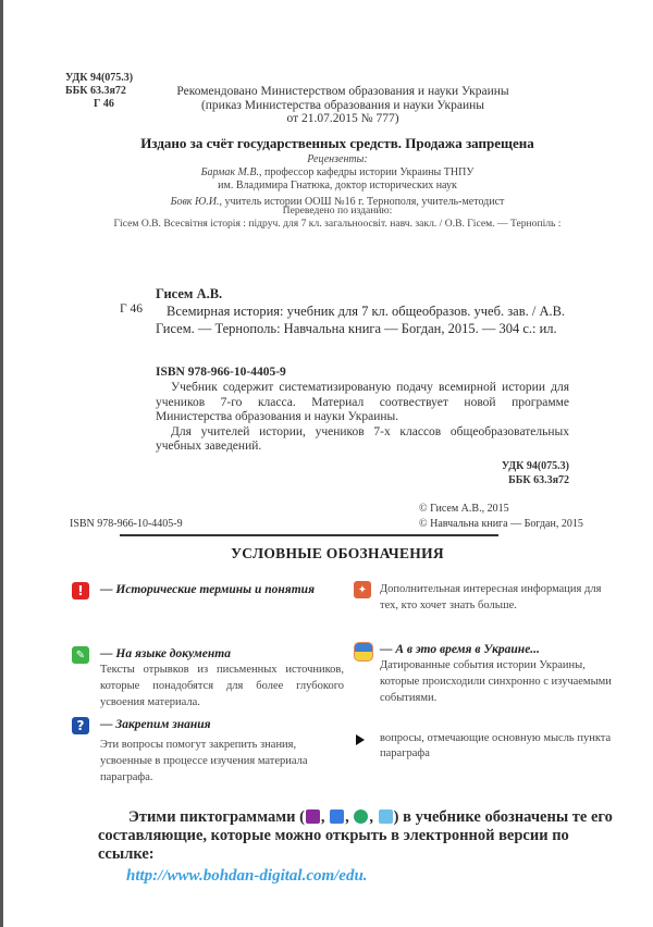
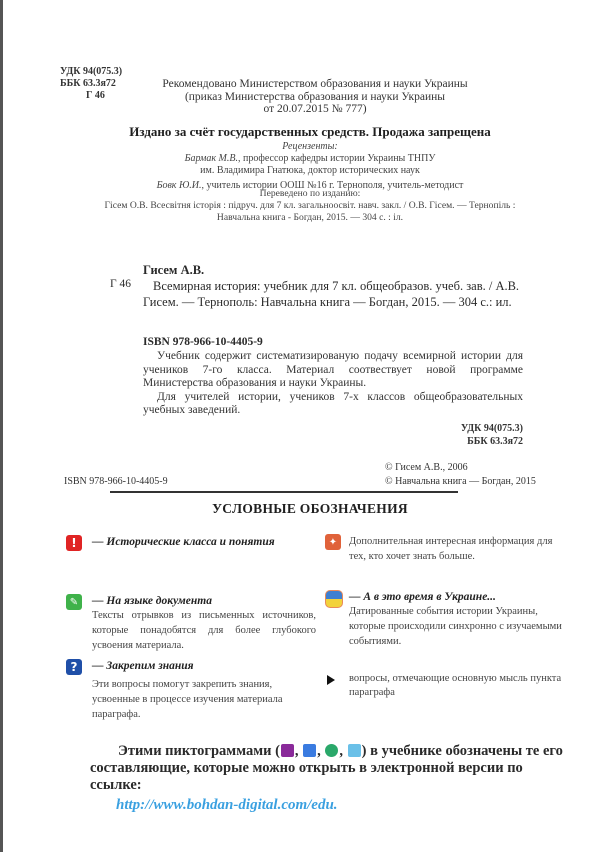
  УДК 94(075.3)
  ББК 63.3я72
  Г 46
  Рекомендовано Министерством образования и науки Украины
  (приказ Министерства образования и науки Украины
- от 21.07.2015 № 777)
+ от 20.07.2015 № 777)
  Издано за счёт государственных средств. Продажа запрещена
  Рецензенты:
  Бармак М.В., профессор кафедры истории Украины ТНПУ
  им. Владимира Гнатюка, доктор исторических наук
  Бовк Ю.И., учитель истории ООШ №16 г. Тернополя, учитель-методист
  Переведено по изданию:
  Гісем О.В. Всесвітня історія : підруч. для 7 кл. загальноосвіт. навч. закл. / О.В. Гісем. — Тернопіль :
+ Навчальна книга - Богдан, 2015. — 304 с. : іл.
  Гисем А.В.
  Г 46
  Всемирная история: учебник для 7 кл. общеобразов. учеб. зав. / А.В. Гисем. — Тернополь: Навчальна книга — Богдан, 2015. — 304 с.: ил.
  ISBN 978-966-10-4405-9
  Учебник содержит систематизированую подачу всемирной истории для учеников 7-го класса. Материал соотвествует новой программе Министерства образования и науки Украины.
  Для учителей истории, учеников 7-х классов общеобразовательных учебных заведений.
  УДК 94(075.3)
  ББК 63.3я72
- © Гисем А.В., 2015
+ © Гисем А.В., 2006
  © Навчальна книга — Богдан, 2015
  ISBN 978-966-10-4405-9
  УСЛОВНЫЕ ОБОЗНАЧЕНИЯ
  !
- — Исторические термины и понятия
+ — Исторические класса и понятия
  ✎
  — На языке документа
  Тексты отрывков из письменных источников, которые понадобятся для более глубокого усвоения материала.
  ?
  — Закрепим знания
  Эти вопросы помогут закрепить знания, усвоенные в процессе изучения материала параграфа.
  ✦
  Дополнительная интересная информация для тех, кто хочет знать больше.
  — А в это время в Украине...
  Датированные события истории Украины, которые происходили синхронно с изучаемыми событиями.
  вопросы, отмечающие основную мысль пункта параграфа
  Этими пиктограммами ( , , , ) в учебнике обозначены те его составляющие, которые можно открыть в электронной версии по ссылке:
  http://www.bohdan-digital.com/edu.
